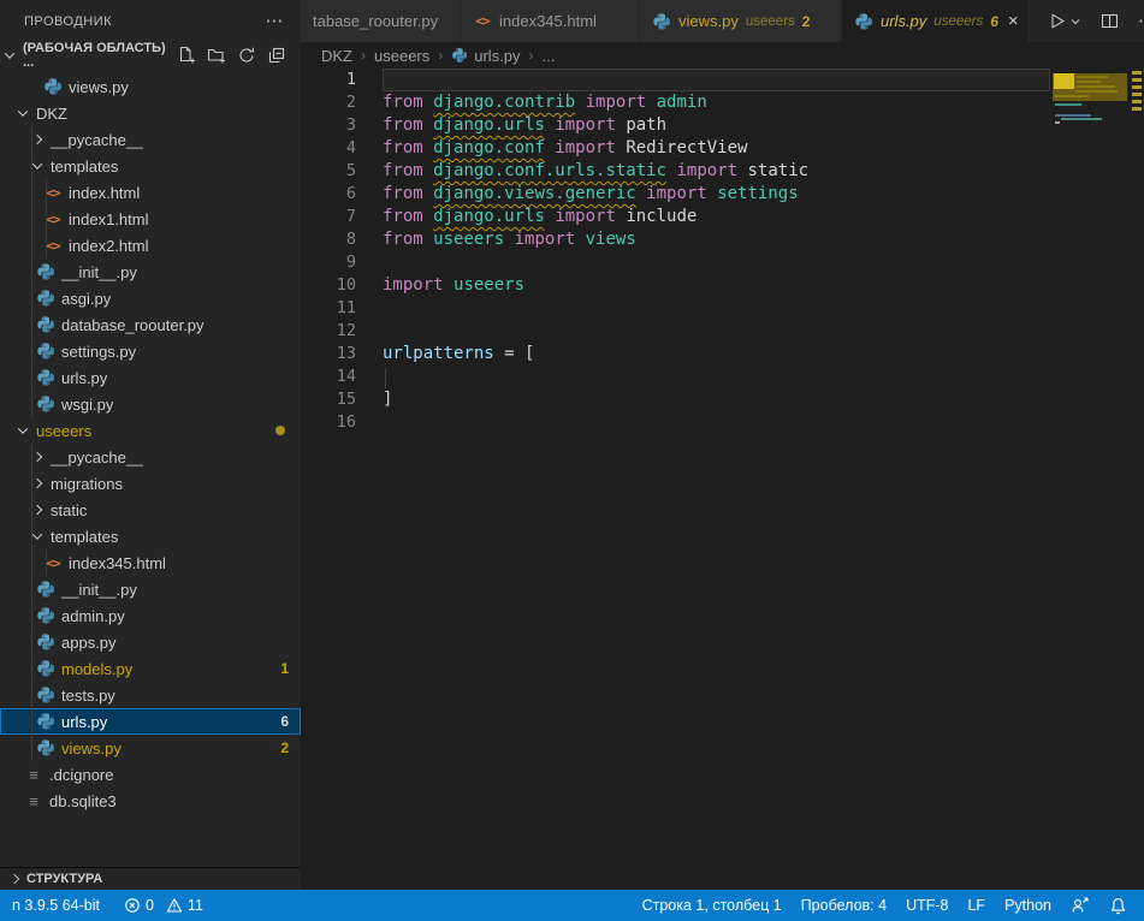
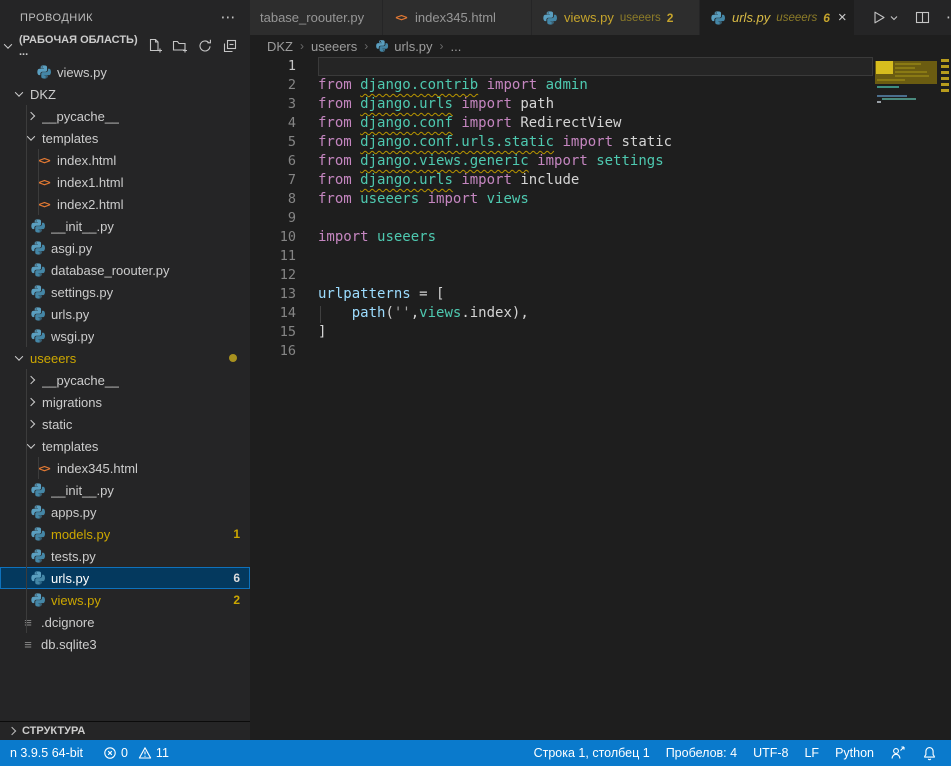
  ПРОВОДНИК
  ⋯
  (РАБОЧАЯ ОБЛАСТЬ) ...
  views.py
  DKZ
  __pycache__
  templates
  <>
  index.html
  <>
  index1.html
  <>
  index2.html
  __init__.py
  asgi.py
  database_roouter.py
  settings.py
  urls.py
  wsgi.py
  useeers
  __pycache__
  migrations
  static
  templates
  <>
  index345.html
  __init__.py
- admin.py
  apps.py
  models.py
  1
  tests.py
  urls.py
  6
  views.py
  2
  ≡
  .dcignore
  ≡
  db.sqlite3
  СТРУКТУРА
  tabase_roouter.py
  <>
  index345.html
  views.py
  useeers
  2
  urls.py
  useeers
  6
  ×
  DKZ
  ›
  useeers
  ›
  urls.py
  ›
  ...
  1
  2
  from django.contrib import admin
  3
  from django.urls import path
  4
  from django.conf import RedirectView
  5
  from django.conf.urls.static import static
  6
  from django.views.generic import settings
  7
  from django.urls import include
  8
  from useeers import views
  9
  10
  import useeers
  11
  12
  13
  urlpatterns = [
  14
+ path('',views.index),
  15
  ]
  16
  n 3.9.5 64-bit
  0
  11
  Строка 1, столбец 1
  Пробелов: 4
  UTF-8
  LF
  Python
